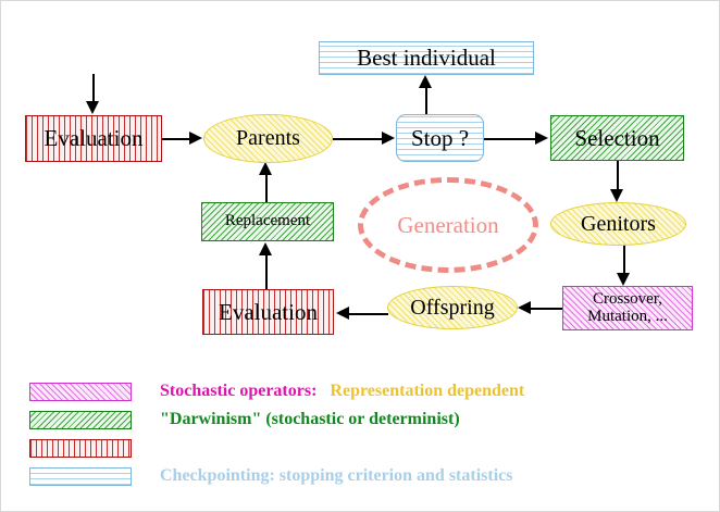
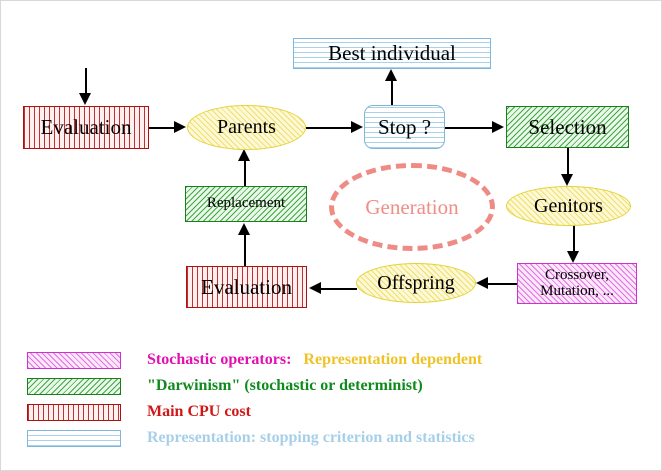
  Evaluation
  Parents
  Best individual
  Stop ?
  Selection
  Genitors
  Crossover,
  Mutation, ...
  Offspring
  Evaluation
  Replacement
  Generation
  Stochastic operators:
  Representation dependent
  "Darwinism" (stochastic or determinist)
+ Main CPU cost
- Checkpointing: stopping criterion and statistics
+ Representation: stopping criterion and statistics
